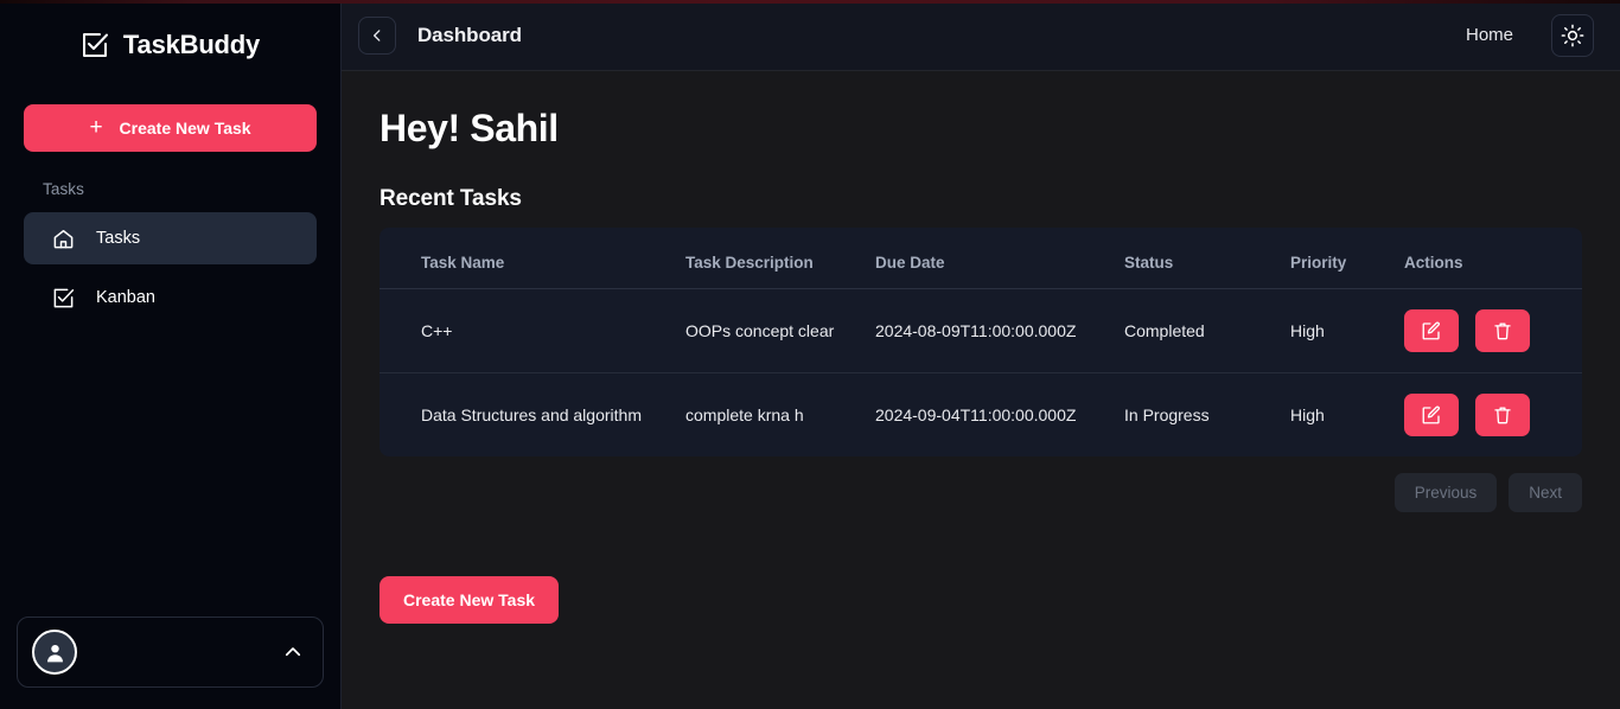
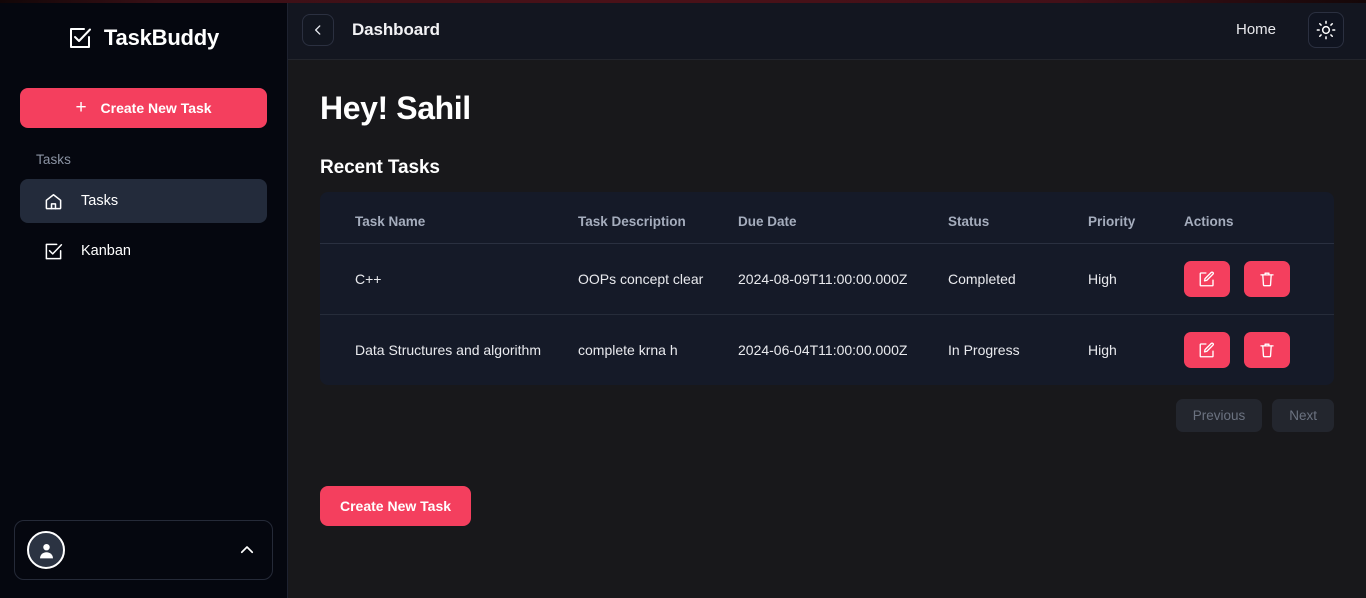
  TaskBuddy
  +
  Create New Task
  Tasks
  Tasks
  Kanban
  Dashboard
  Home
  Hey! Sahil
  Recent Tasks
  Task Name	Task Description	Due Date	Status	Priority	Actions
  C++	OOPs concept clear	2024-08-09T11:00:00.000Z	Completed	High
- Data Structures and algorithm	complete krna h	2024-09-04T11:00:00.000Z	In Progress	High
+ Data Structures and algorithm	complete krna h	2024-06-04T11:00:00.000Z	In Progress	High
  Previous
  Next
  Create New Task
